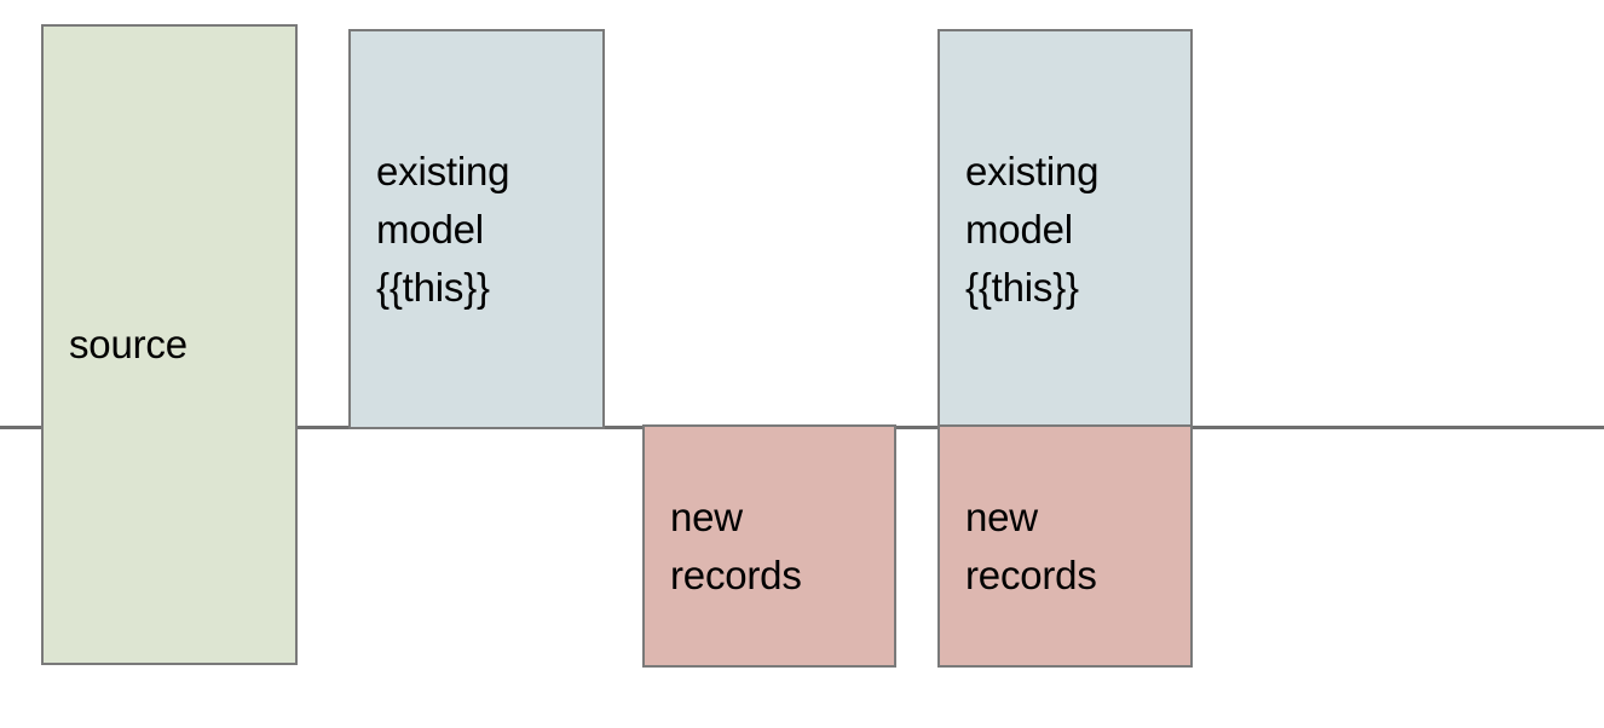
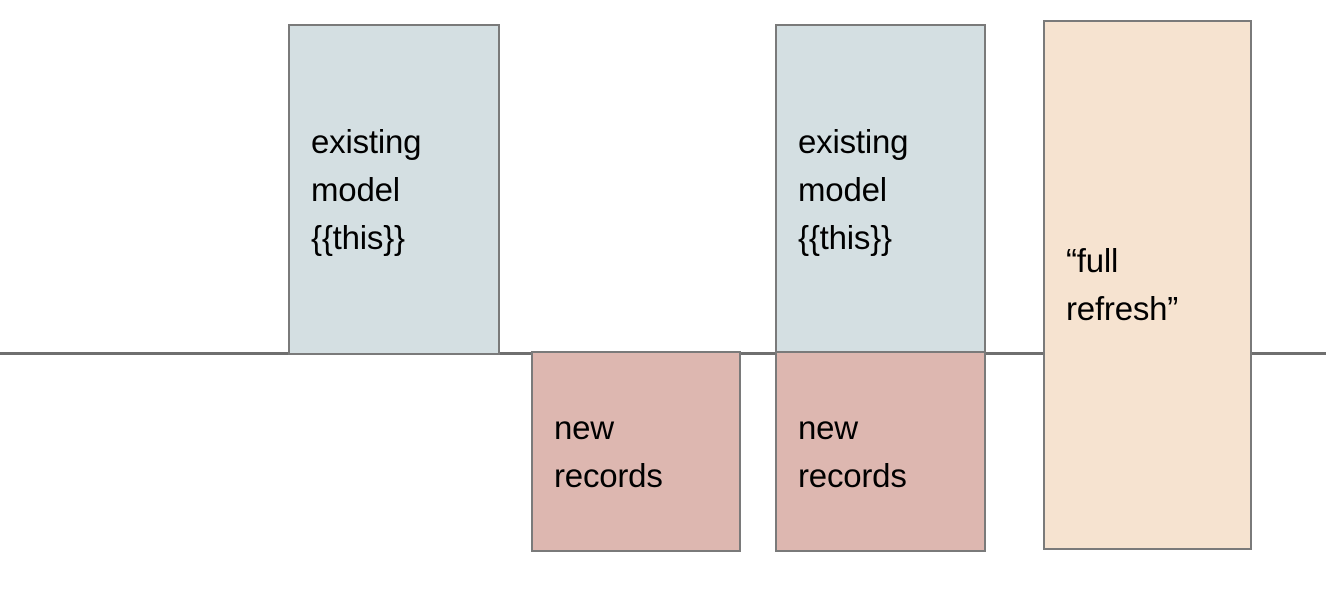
- source
  existing
  model
  {{this}}
  new
  records
  existing
  model
  {{this}}
  new
  records
+ “full
+ refresh”
